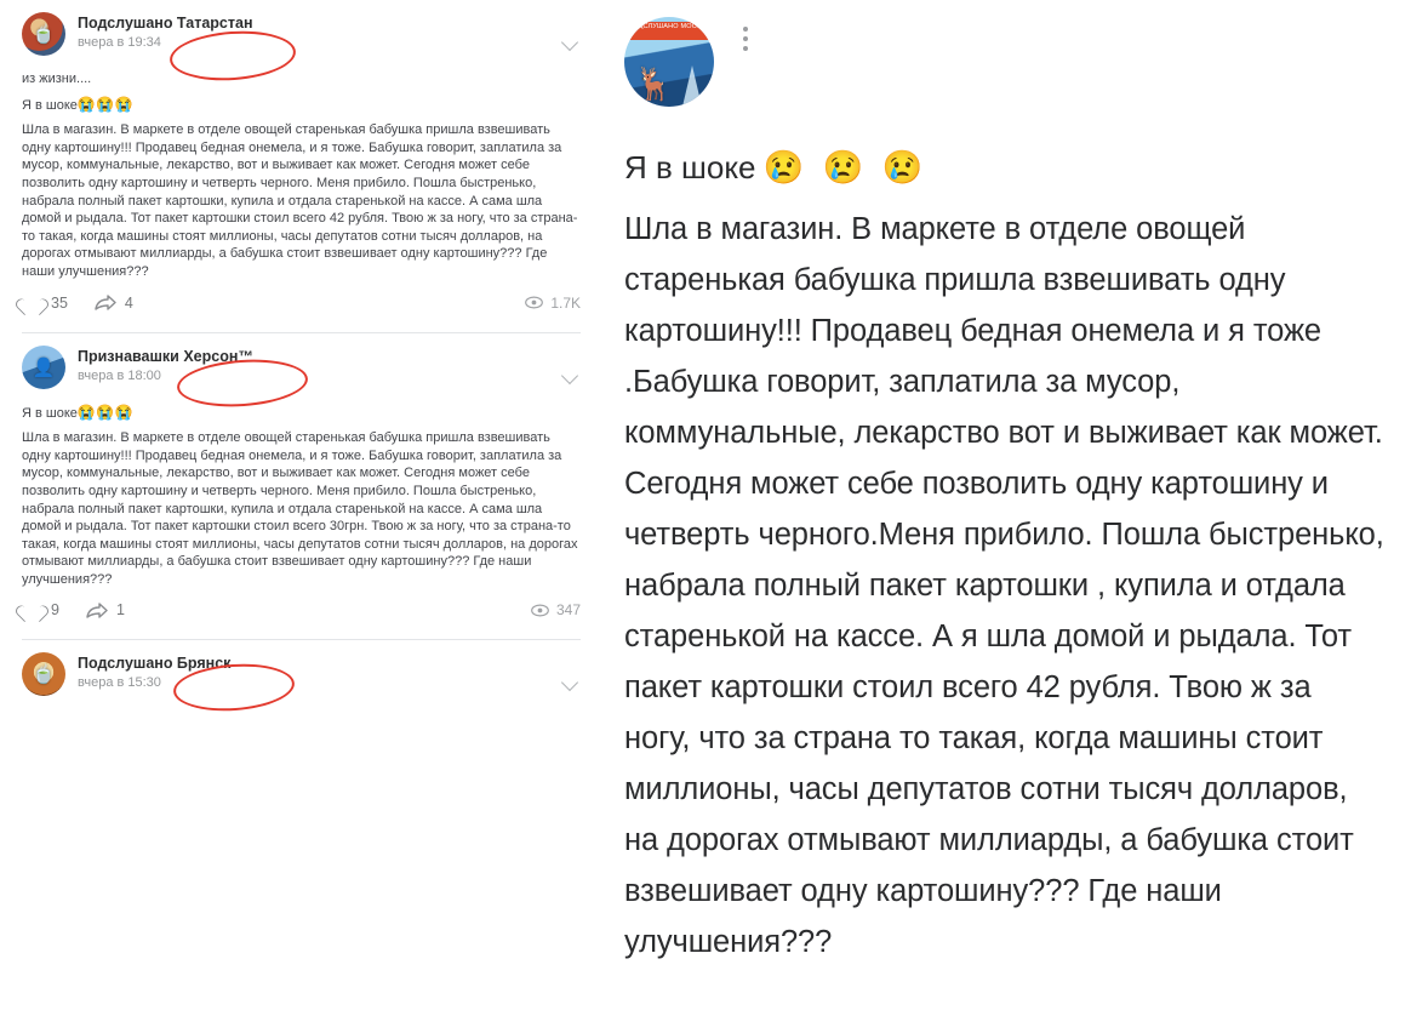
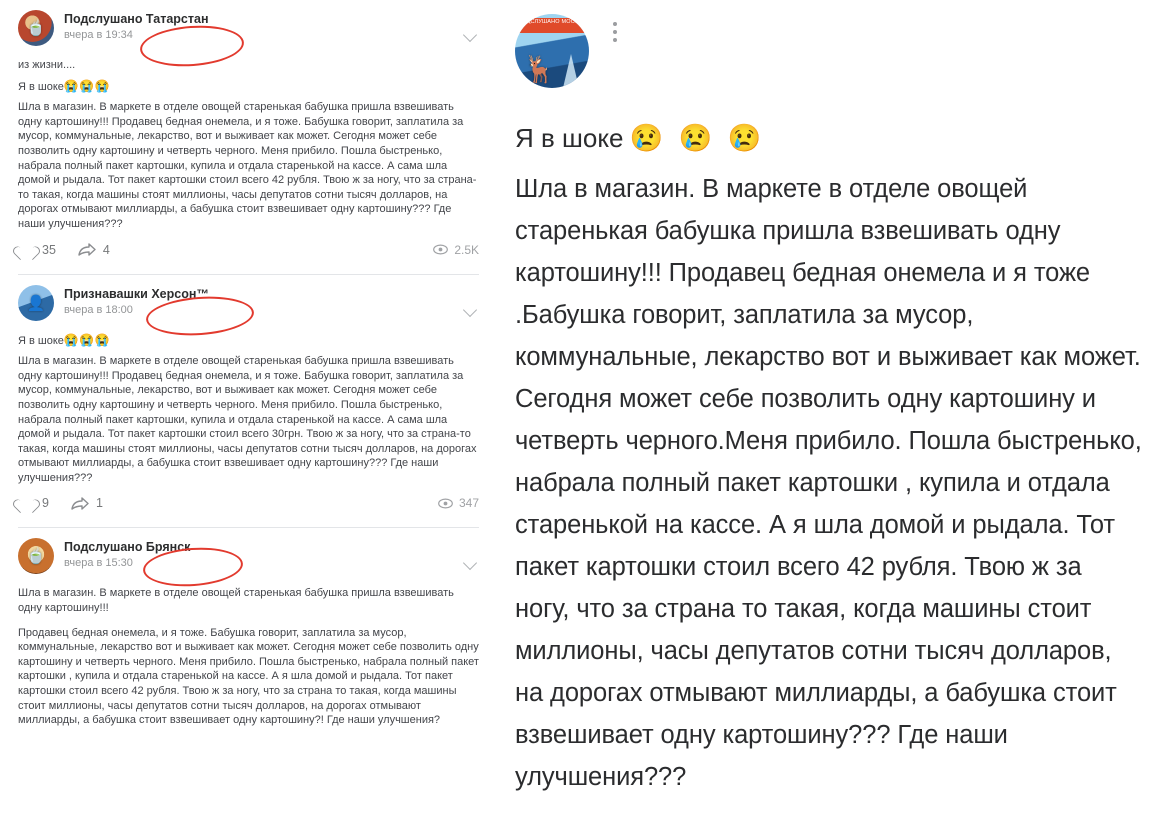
  🍵
  Подслушано Татарстан
  вчера в 19:34
  из жизни....
  Я в шоке😭😭😭
  Шла в магазин. В маркете в отделе овощей старенькая бабушка пришла взвешивать одну картошину!!! Продавец бедная онемела, и я тоже. Бабушка говорит, заплатила за мусор, коммунальные, лекарство, вот и выживает как может. Сегодня может себе позволить одну картошину и четверть черного. Меня прибило. Пошла быстренько, набрала полный пакет картошки, купила и отдала старенькой на кассе. А сама шла домой и рыдала. Тот пакет картошки стоил всего 42 рубля. Твою ж за ногу, что за страна-то такая, когда машины стоят миллионы, часы депутатов сотни тысяч долларов, на дорогах отмывают миллиарды, а бабушка стоит взвешивает одну картошину??? Где наши улучшения???
  35
  4
- 1.7K
+ 2.5K
  👤
  Признавашки Херсон™
  вчера в 18:00
  Я в шоке😭😭😭
  Шла в магазин. В маркете в отделе овощей старенькая бабушка пришла взвешивать одну картошину!!! Продавец бедная онемела, и я тоже. Бабушка говорит, заплатила за мусор, коммунальные, лекарство, вот и выживает как может. Сегодня может себе позволить одну картошину и четверть черного. Меня прибило. Пошла быстренько, набрала полный пакет картошки, купила и отдала старенькой на кассе. А сама шла домой и рыдала. Тот пакет картошки стоил всего 30грн. Твою ж за ногу, что за страна-то такая, когда машины стоят миллионы, часы депутатов сотни тысяч долларов, на дорогах отмывают миллиарды, а бабушка стоит взвешивает одну картошину??? Где наши улучшения???
  9
  1
  347
  🍵
  Подслушано Брянск
  вчера в 15:30
+ Шла в магазин. В маркете в отделе овощей старенькая бабушка пришла взвешивать одну картошину!!!
+ Продавец бедная онемела, и я тоже. Бабушка говорит, заплатила за мусор, коммунальные, лекарство вот и выживает как может. Сегодня может себе позволить одну картошину и четверть черного. Меня прибило. Пошла быстренько, набрала полный пакет картошки , купила и отдала старенькой на кассе. А я шла домой и рыдала. Тот пакет картошки стоил всего 42 рубля. Твою ж за ногу, что за страна то такая, когда машины стоит миллионы, часы депутатов сотни тысяч долларов, на дорогах отмывают миллиарды, а бабушка стоит взвешивает одну картошину?! Где наши улучшения?
  🦌
  Я в шоке
  😢 😢 😢
  Шла в магазин. В маркете в отделе овощей старенькая бабушка пришла взвешивать одну картошину!!! Продавец бедная онемела и я тоже .Бабушка говорит, заплатила за мусор, коммунальные, лекарство вот и выживает как может. Сегодня может себе позволить одну картошину и четверть черного.Меня прибило. Пошла быстренько, набрала полный пакет картошки , купила и отдала старенькой на кассе. А я шла домой и рыдала. Тот пакет картошки стоил всего 42 рубля. Твою ж за ногу, что за страна то такая, когда машины стоит миллионы, часы депутатов сотни тысяч долларов, на дорогах отмывают миллиарды, а бабушка стоит взвешивает одну картошину??? Где наши улучшения???
